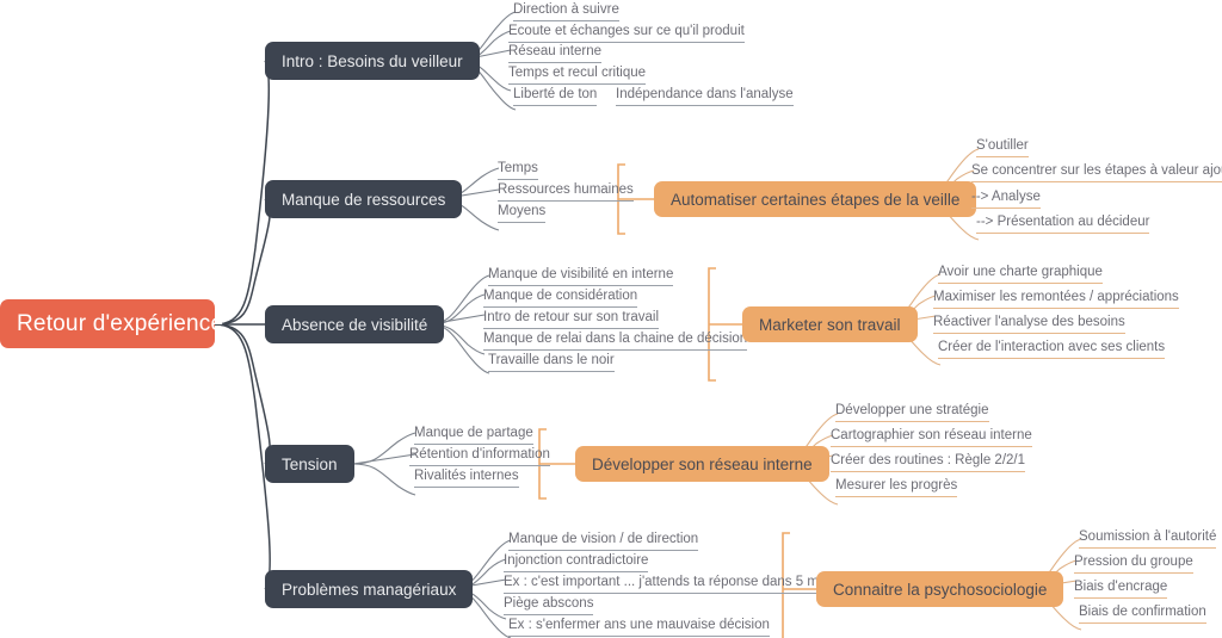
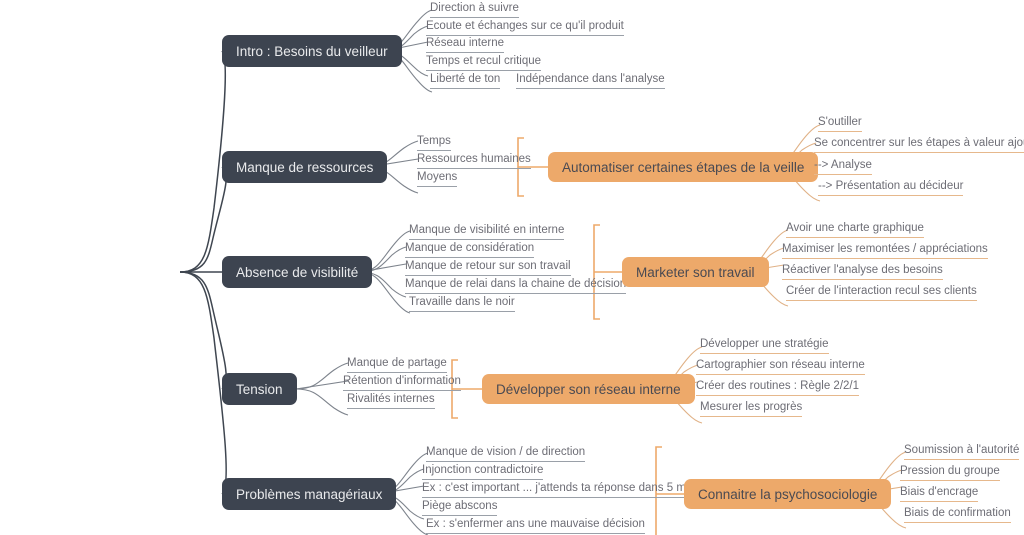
- Retour d'expérience
  Intro : Besoins du veilleur
  Direction à suivre
  Ecoute et échanges sur ce qu'il produit
  Réseau interne
  Temps et recul critique
  Liberté de ton
  Indépendance dans l'analyse
  Manque de ressources
  Temps
  Ressources humaines
  Moyens
  Automatiser certaines étapes de la veille
  S'outiller
  Se concentrer sur les étapes à valeur ajo
  --> Analyse
  --> Présentation au décideur
  Absence de visibilité
  Manque de visibilité en interne
  Manque de considération
- Intro de retour sur son travail
+ Manque de retour sur son travail
  Manque de relai dans la chaine de décisio
  Travaille dans le noir
  Marketer son travail
  Avoir une charte graphique
  Maximiser les remontées / appréciations
  Réactiver l'analyse des besoins
- Créer de l'interaction avec ses clients
+ Créer de l'interaction recul ses clients
  Tension
  Manque de partage
  Rétention d'information
  Rivalités internes
  Développer son réseau interne
  Développer une stratégie
  Cartographier son réseau interne
  Créer des routines : Règle 2/2/1
  Mesurer les progrès
  Problèmes managériaux
  Manque de vision / de direction
  Injonction contradictoire
  Ex : c'est important ... j'attends ta réponse dans 5 m
  Piège abscons
  Ex : s'enfermer ans une mauvaise décision
  Connaitre la psychosociologie
  Soumission à l'autorité
  Pression du groupe
  Biais d'encrage
  Biais de confirmation
